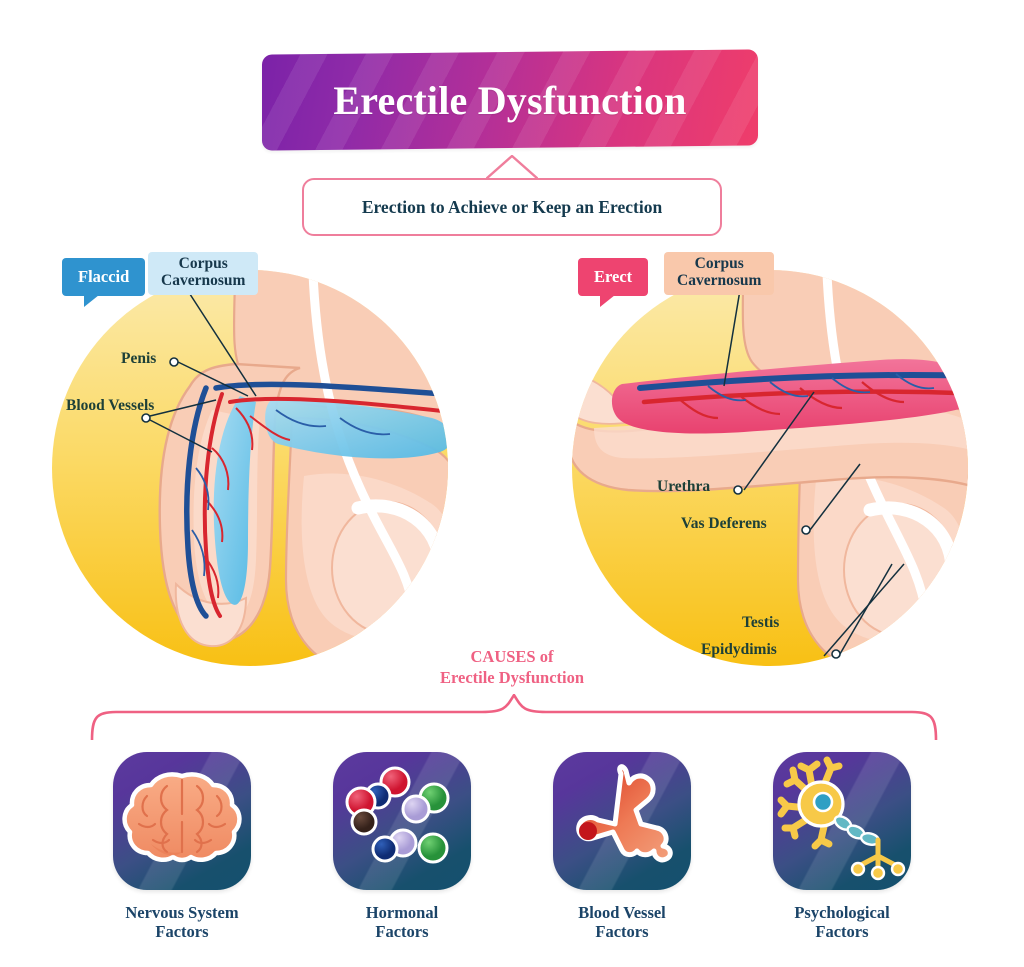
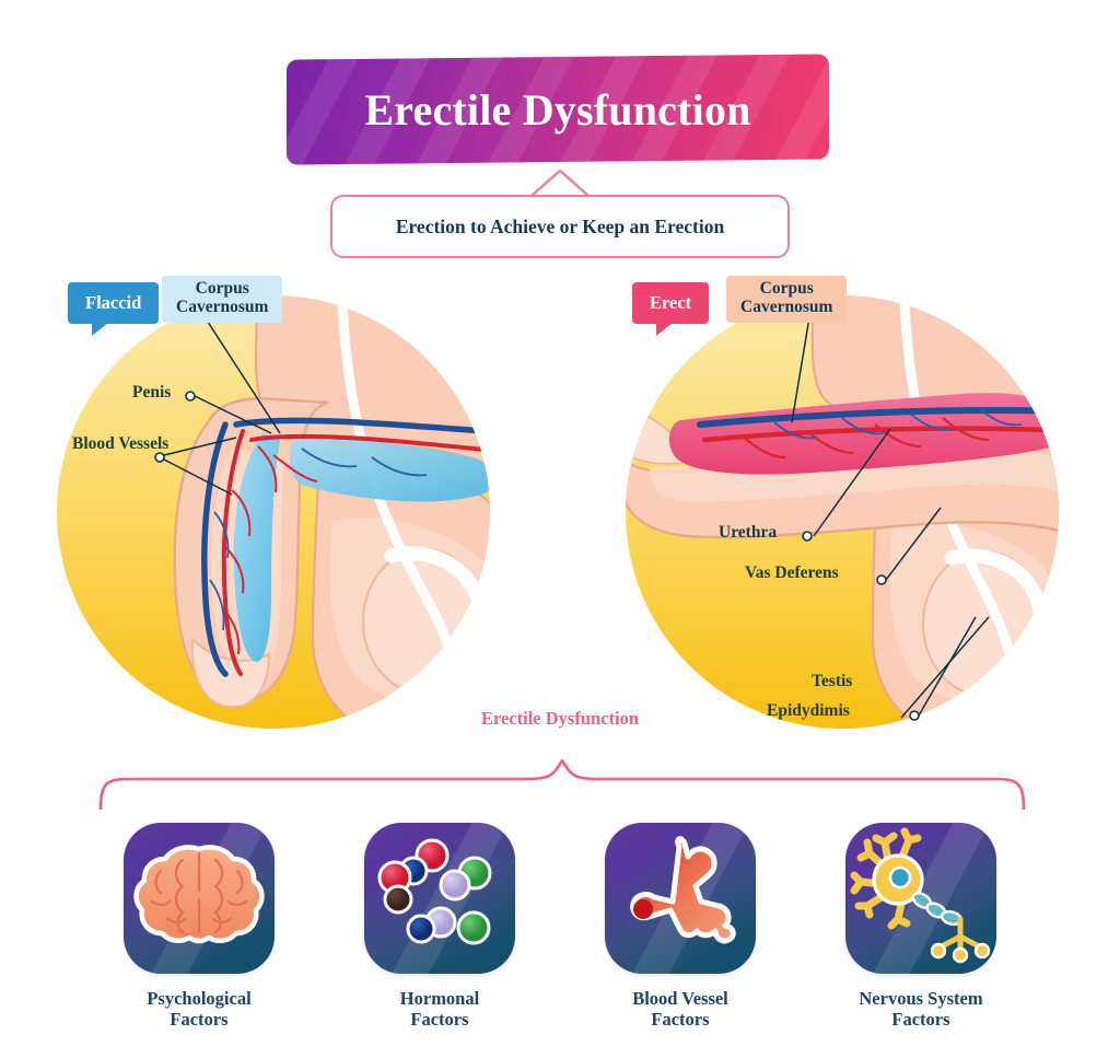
  Erectile Dysfunction
  Erection to Achieve or Keep an Erection
  Flaccid
  Erect
  Corpus
  Cavernosum
  Corpus
  Cavernosum
  Penis
  Blood Vessels
  Urethra
  Vas Deferens
  Testis
  Epidydimis
- CAUSES of
  Erectile Dysfunction
- Nervous System
+ Psychological
  Factors
  Hormonal
  Factors
  Blood Vessel
  Factors
- Psychological
+ Nervous System
  Factors
